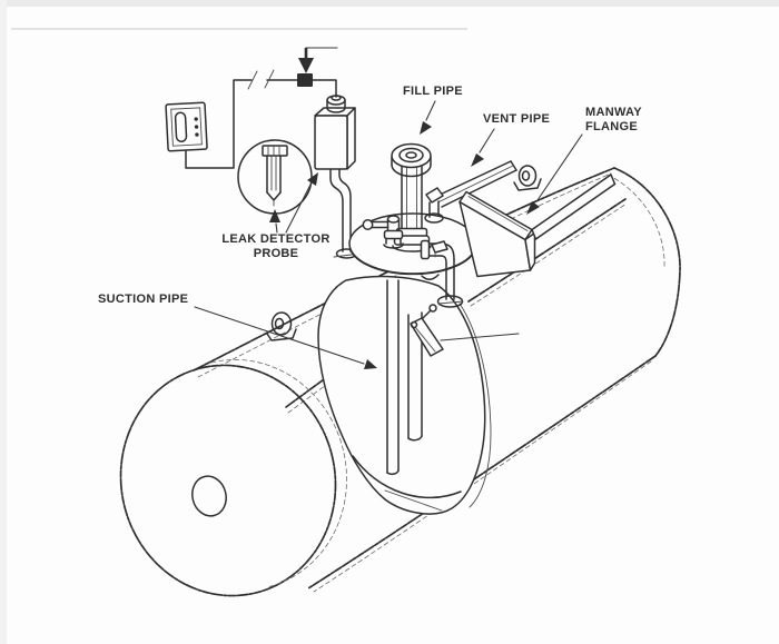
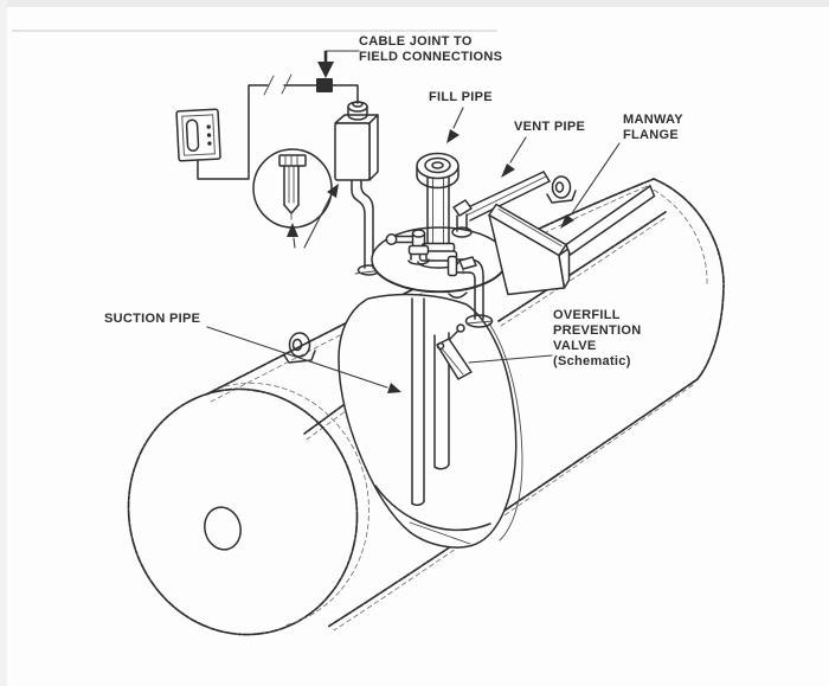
+ CABLE JOINT TO
+ FIELD CONNECTIONS
  FILL PIPE
  VENT PIPE
  MANWAY
  FLANGE
- LEAK DETECTOR
- PROBE
  SUCTION PIPE
+ OVERFILL
+ PREVENTION
+ VALVE
+ (Schematic)
